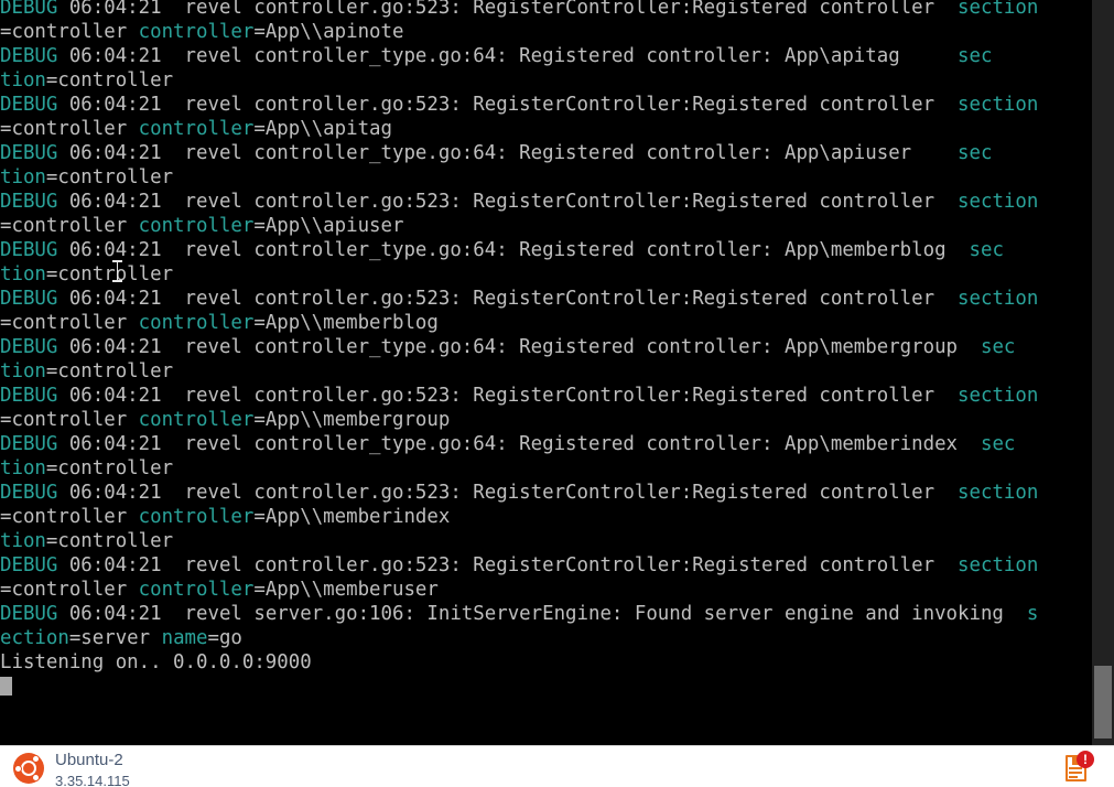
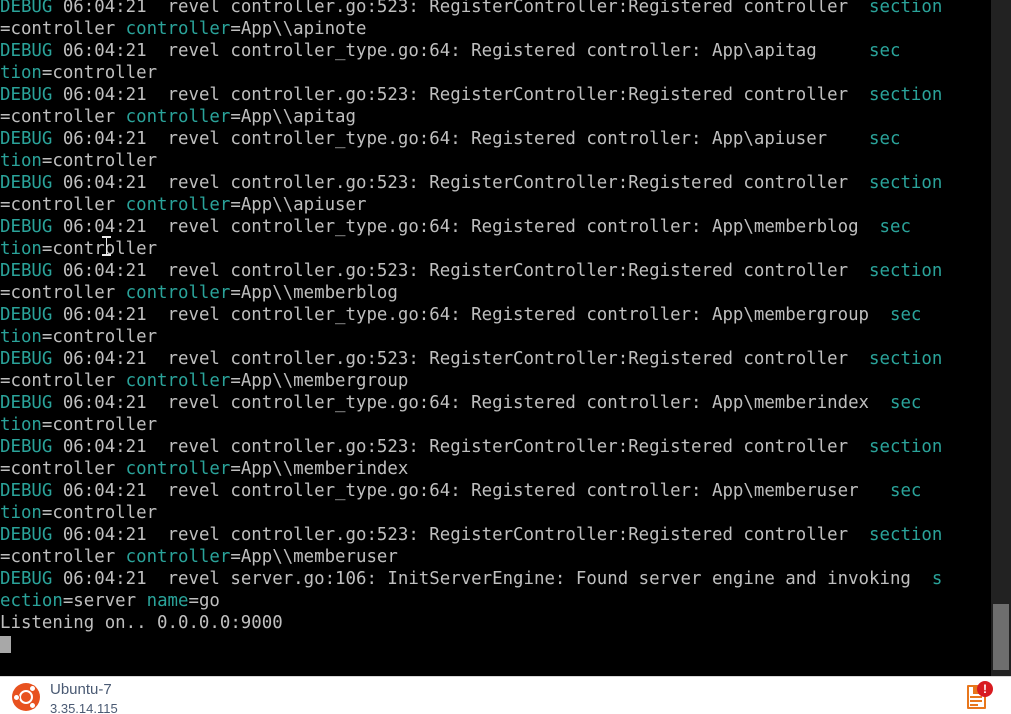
  DEBUG 06:04:21 revel controller.go:523: RegisterController:Registered controller section
  =controller controller=App\\apinote
  DEBUG 06:04:21 revel controller_type.go:64: Registered controller: App\apitag sec
  tion=controller
  DEBUG 06:04:21 revel controller.go:523: RegisterController:Registered controller section
  =controller controller=App\\apitag
  DEBUG 06:04:21 revel controller_type.go:64: Registered controller: App\apiuser sec
  tion=controller
  DEBUG 06:04:21 revel controller.go:523: RegisterController:Registered controller section
  =controller controller=App\\apiuser
  DEBUG 06:04:21 revel controller_type.go:64: Registered controller: App\memberblog sec
  tion=controller
  DEBUG 06:04:21 revel controller.go:523: RegisterController:Registered controller section
  =controller controller=App\\memberblog
  DEBUG 06:04:21 revel controller_type.go:64: Registered controller: App\membergroup sec
  tion=controller
  DEBUG 06:04:21 revel controller.go:523: RegisterController:Registered controller section
  =controller controller=App\\membergroup
  DEBUG 06:04:21 revel controller_type.go:64: Registered controller: App\memberindex sec
  tion=controller
  DEBUG 06:04:21 revel controller.go:523: RegisterController:Registered controller section
  =controller controller=App\\memberindex
+ DEBUG 06:04:21 revel controller_type.go:64: Registered controller: App\memberuser sec
  tion=controller
  DEBUG 06:04:21 revel controller.go:523: RegisterController:Registered controller section
  =controller controller=App\\memberuser
  DEBUG 06:04:21 revel server.go:106: InitServerEngine: Found server engine and invoking s
  ection=server name=go
  Listening on.. 0.0.0.0:9000
- Ubuntu-2
+ Ubuntu-7
  3.35.14.115
  !
